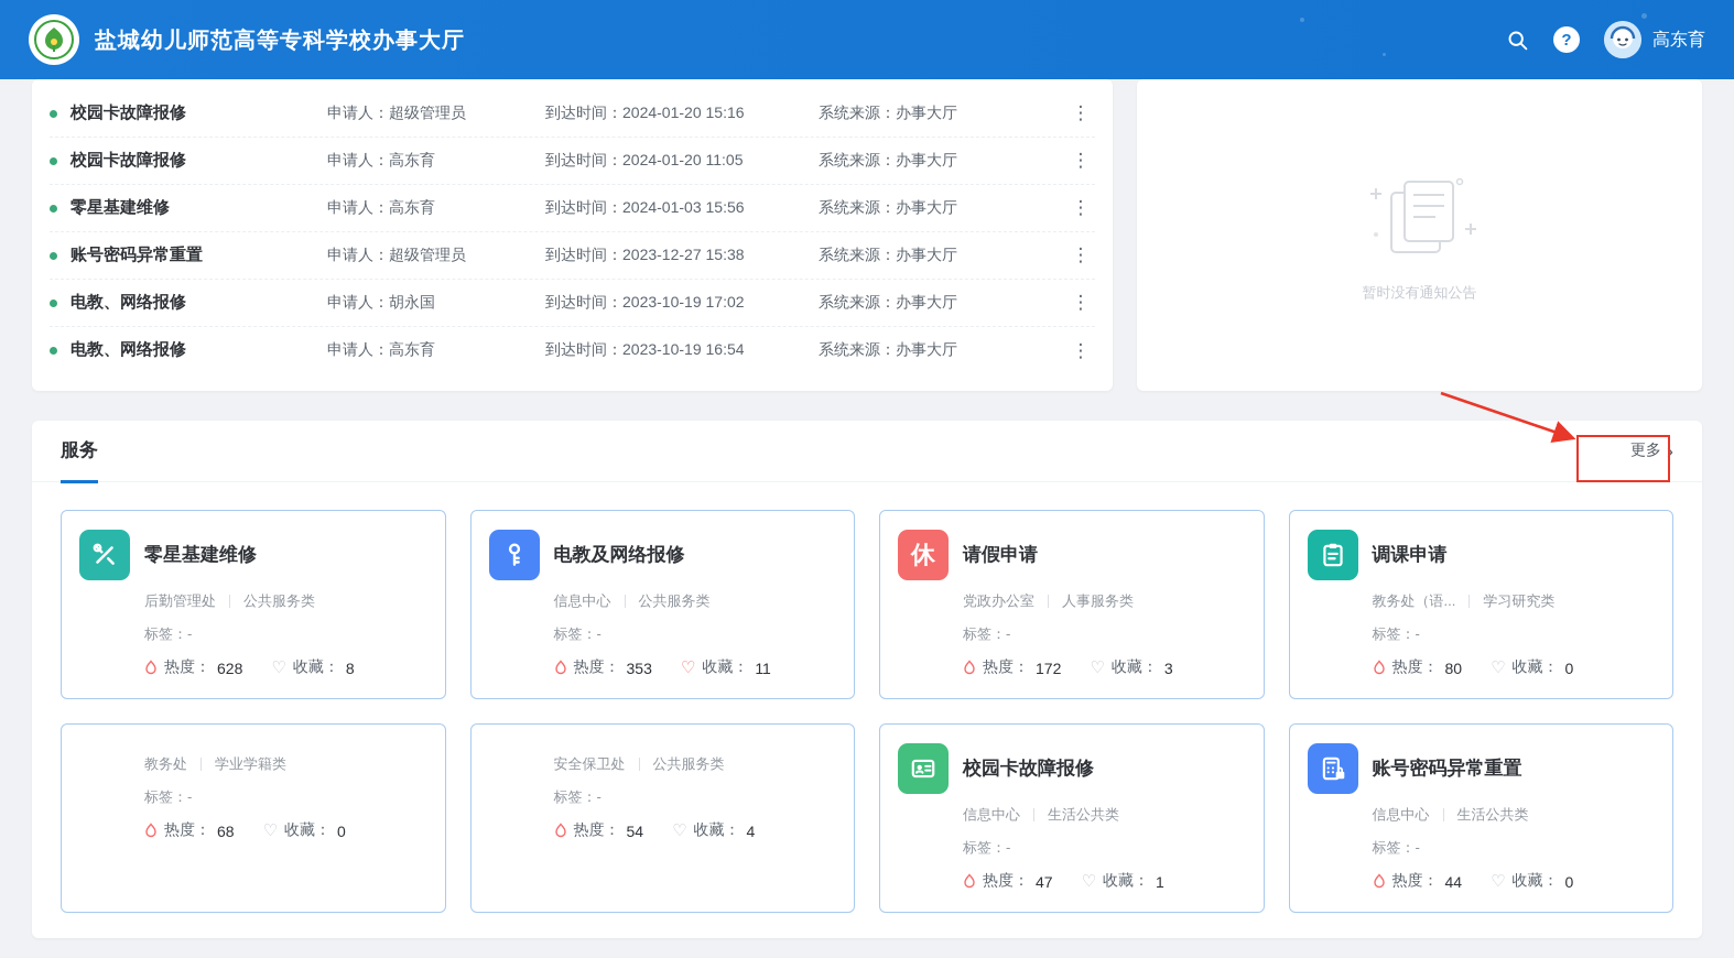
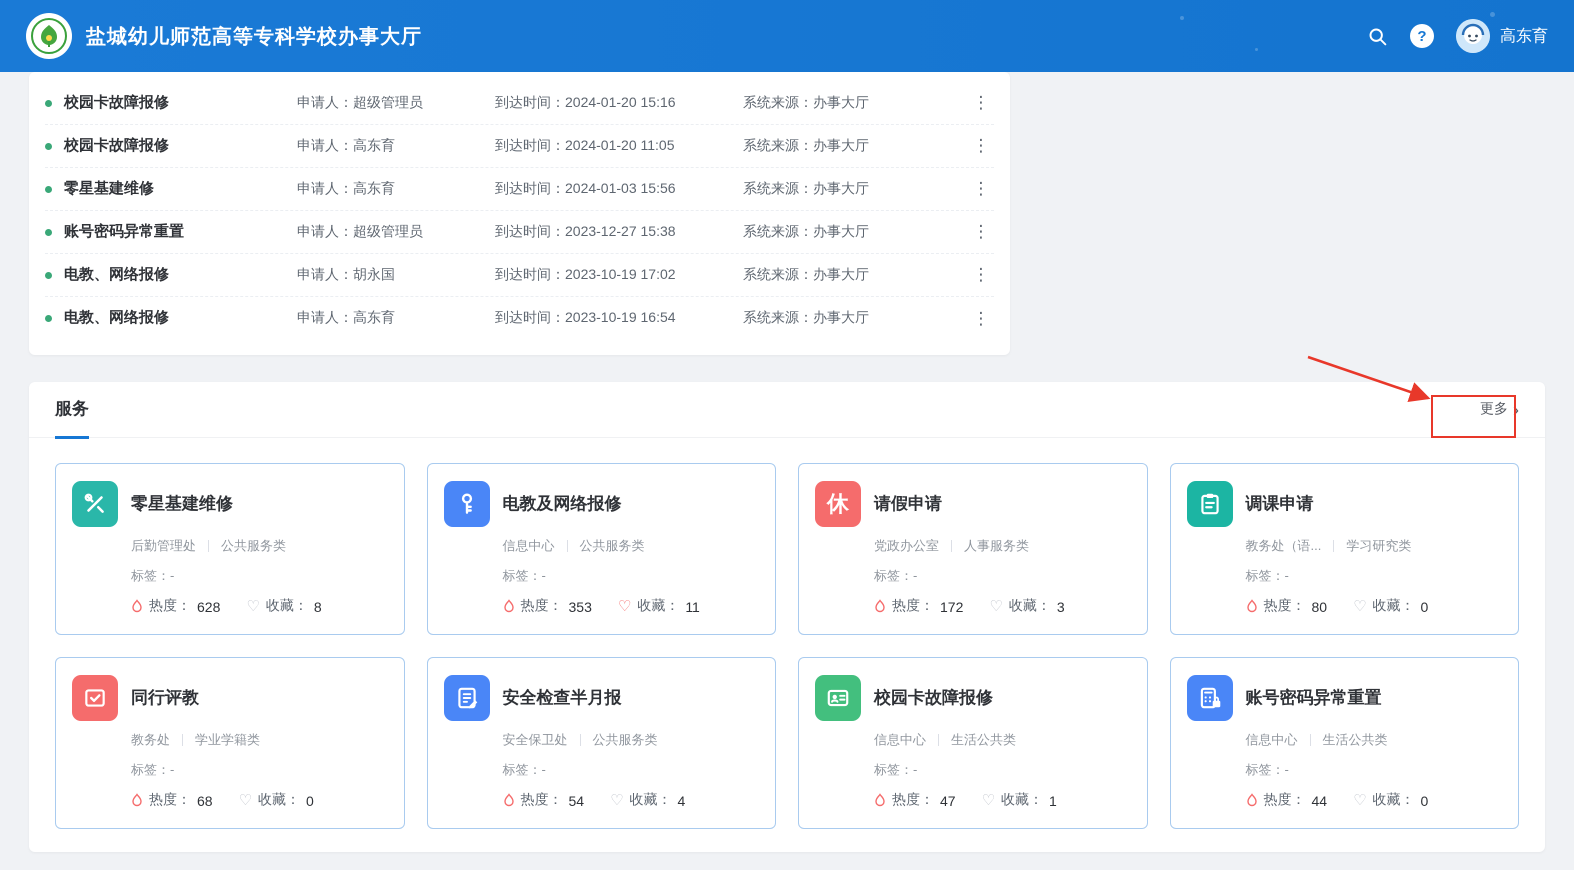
  盐城幼儿师范高等专科学校办事大厅
  ?
  高东育
  校园卡故障报修
  申请人：超级管理员
  到达时间：2024-01-20 15:16
  系统来源：办事大厅
  ⋮
  校园卡故障报修
  申请人：高东育
  到达时间：2024-01-20 11:05
  系统来源：办事大厅
  ⋮
  零星基建维修
  申请人：高东育
  到达时间：2024-01-03 15:56
  系统来源：办事大厅
  ⋮
  账号密码异常重置
  申请人：超级管理员
  到达时间：2023-12-27 15:38
  系统来源：办事大厅
  ⋮
  电教、网络报修
  申请人：胡永国
  到达时间：2023-10-19 17:02
  系统来源：办事大厅
  ⋮
  电教、网络报修
  申请人：高东育
  到达时间：2023-10-19 16:54
  系统来源：办事大厅
  ⋮
- 暂时没有通知公告
  服务
  更多
  ›
  零星基建维修
  后勤管理处
  公共服务类
  标签：-
  热度：
  628
  ♡
  收藏：
  8
  电教及网络报修
  信息中心
  公共服务类
  标签：-
  热度：
  353
  ♡
  收藏：
  11
  休
  请假申请
  党政办公室
  人事服务类
  标签：-
  热度：
  172
  ♡
  收藏：
  3
  调课申请
  教务处（语...
  学习研究类
  标签：-
  热度：
  80
  ♡
  收藏：
  0
+ 同行评教
  教务处
  学业学籍类
  标签：-
  热度：
  68
  ♡
  收藏：
  0
+ 安全检查半月报
  安全保卫处
  公共服务类
  标签：-
  热度：
  54
  ♡
  收藏：
  4
  校园卡故障报修
  信息中心
  生活公共类
  标签：-
  热度：
  47
  ♡
  收藏：
  1
  账号密码异常重置
  信息中心
  生活公共类
  标签：-
  热度：
  44
  ♡
  收藏：
  0
